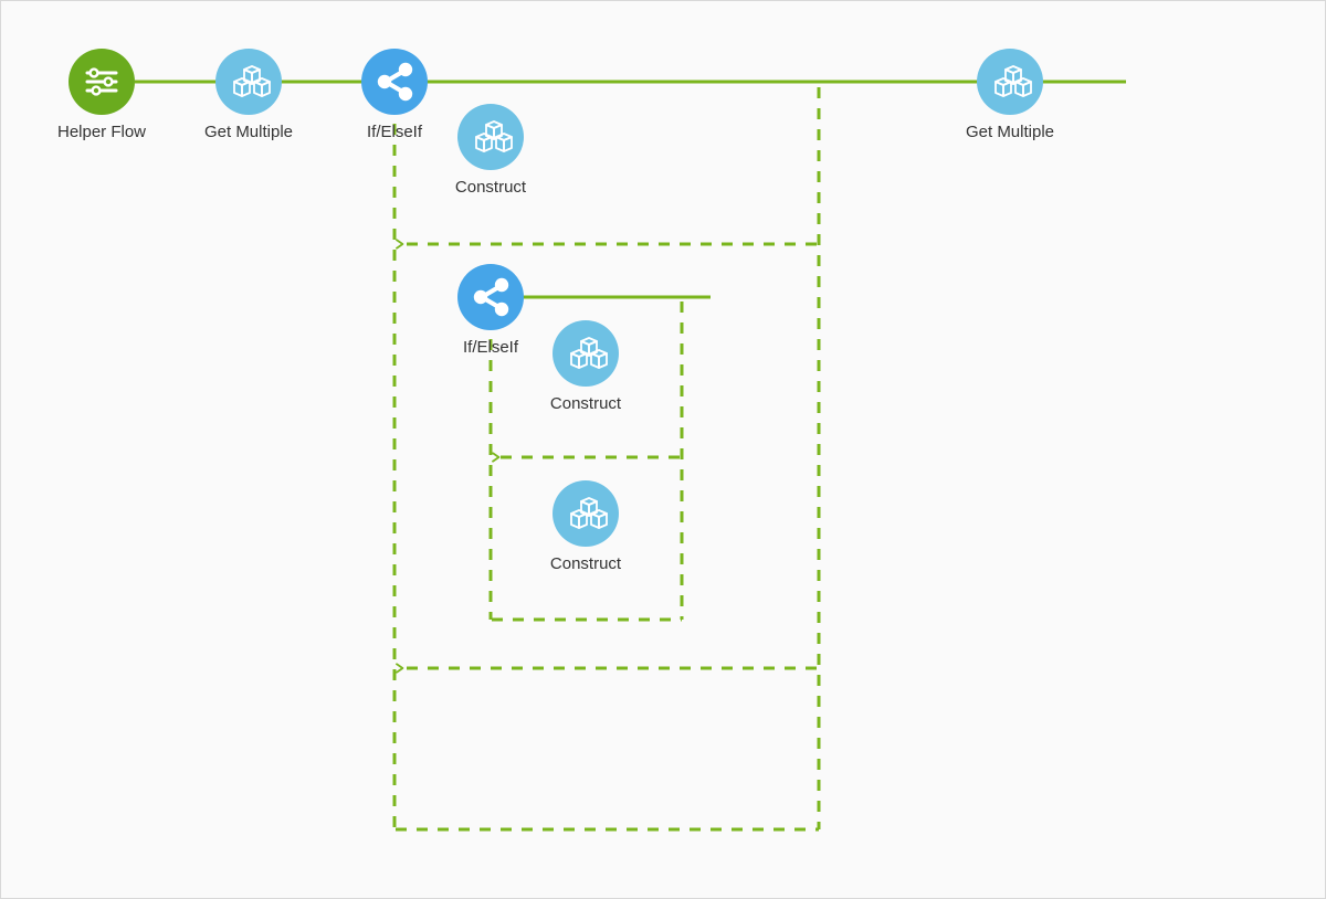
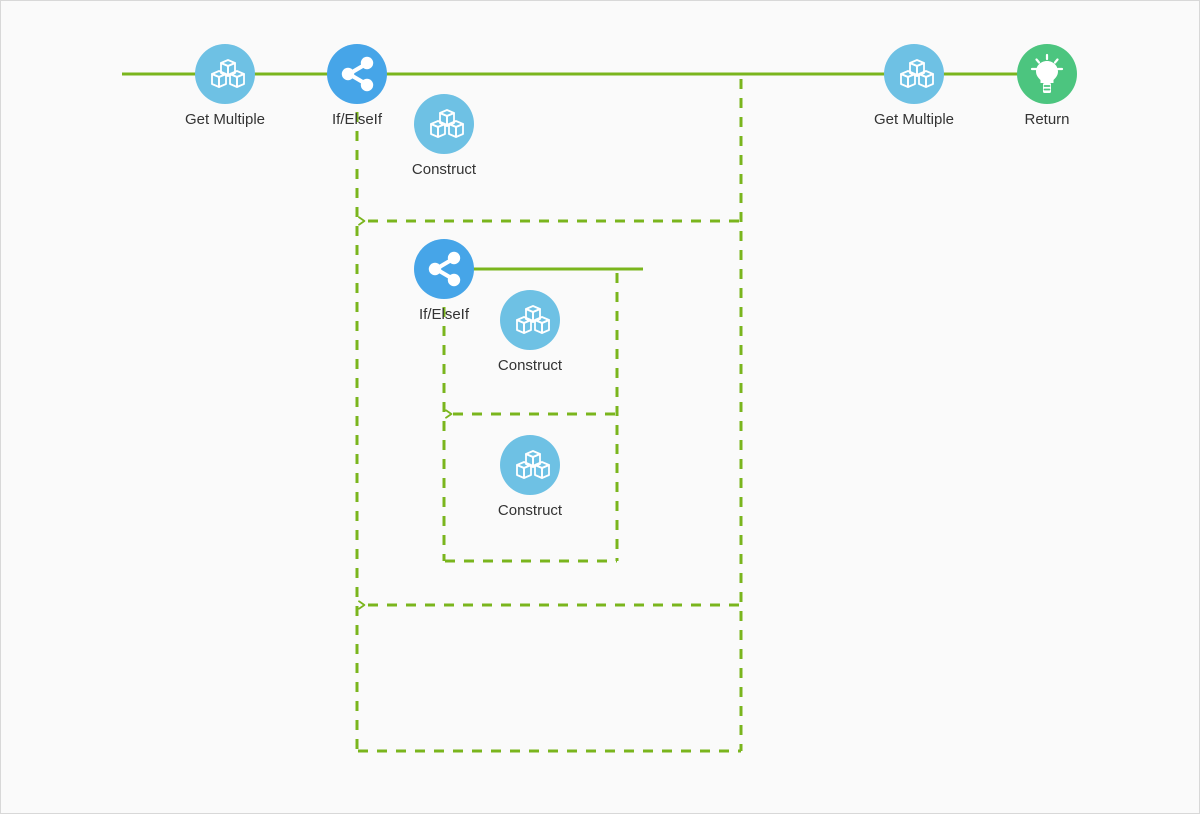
- Helper Flow
  Get Multiple
  If/ElseIf
  Construct
  If/ElseIf
  Construct
  Construct
  Get Multiple
+ Return
